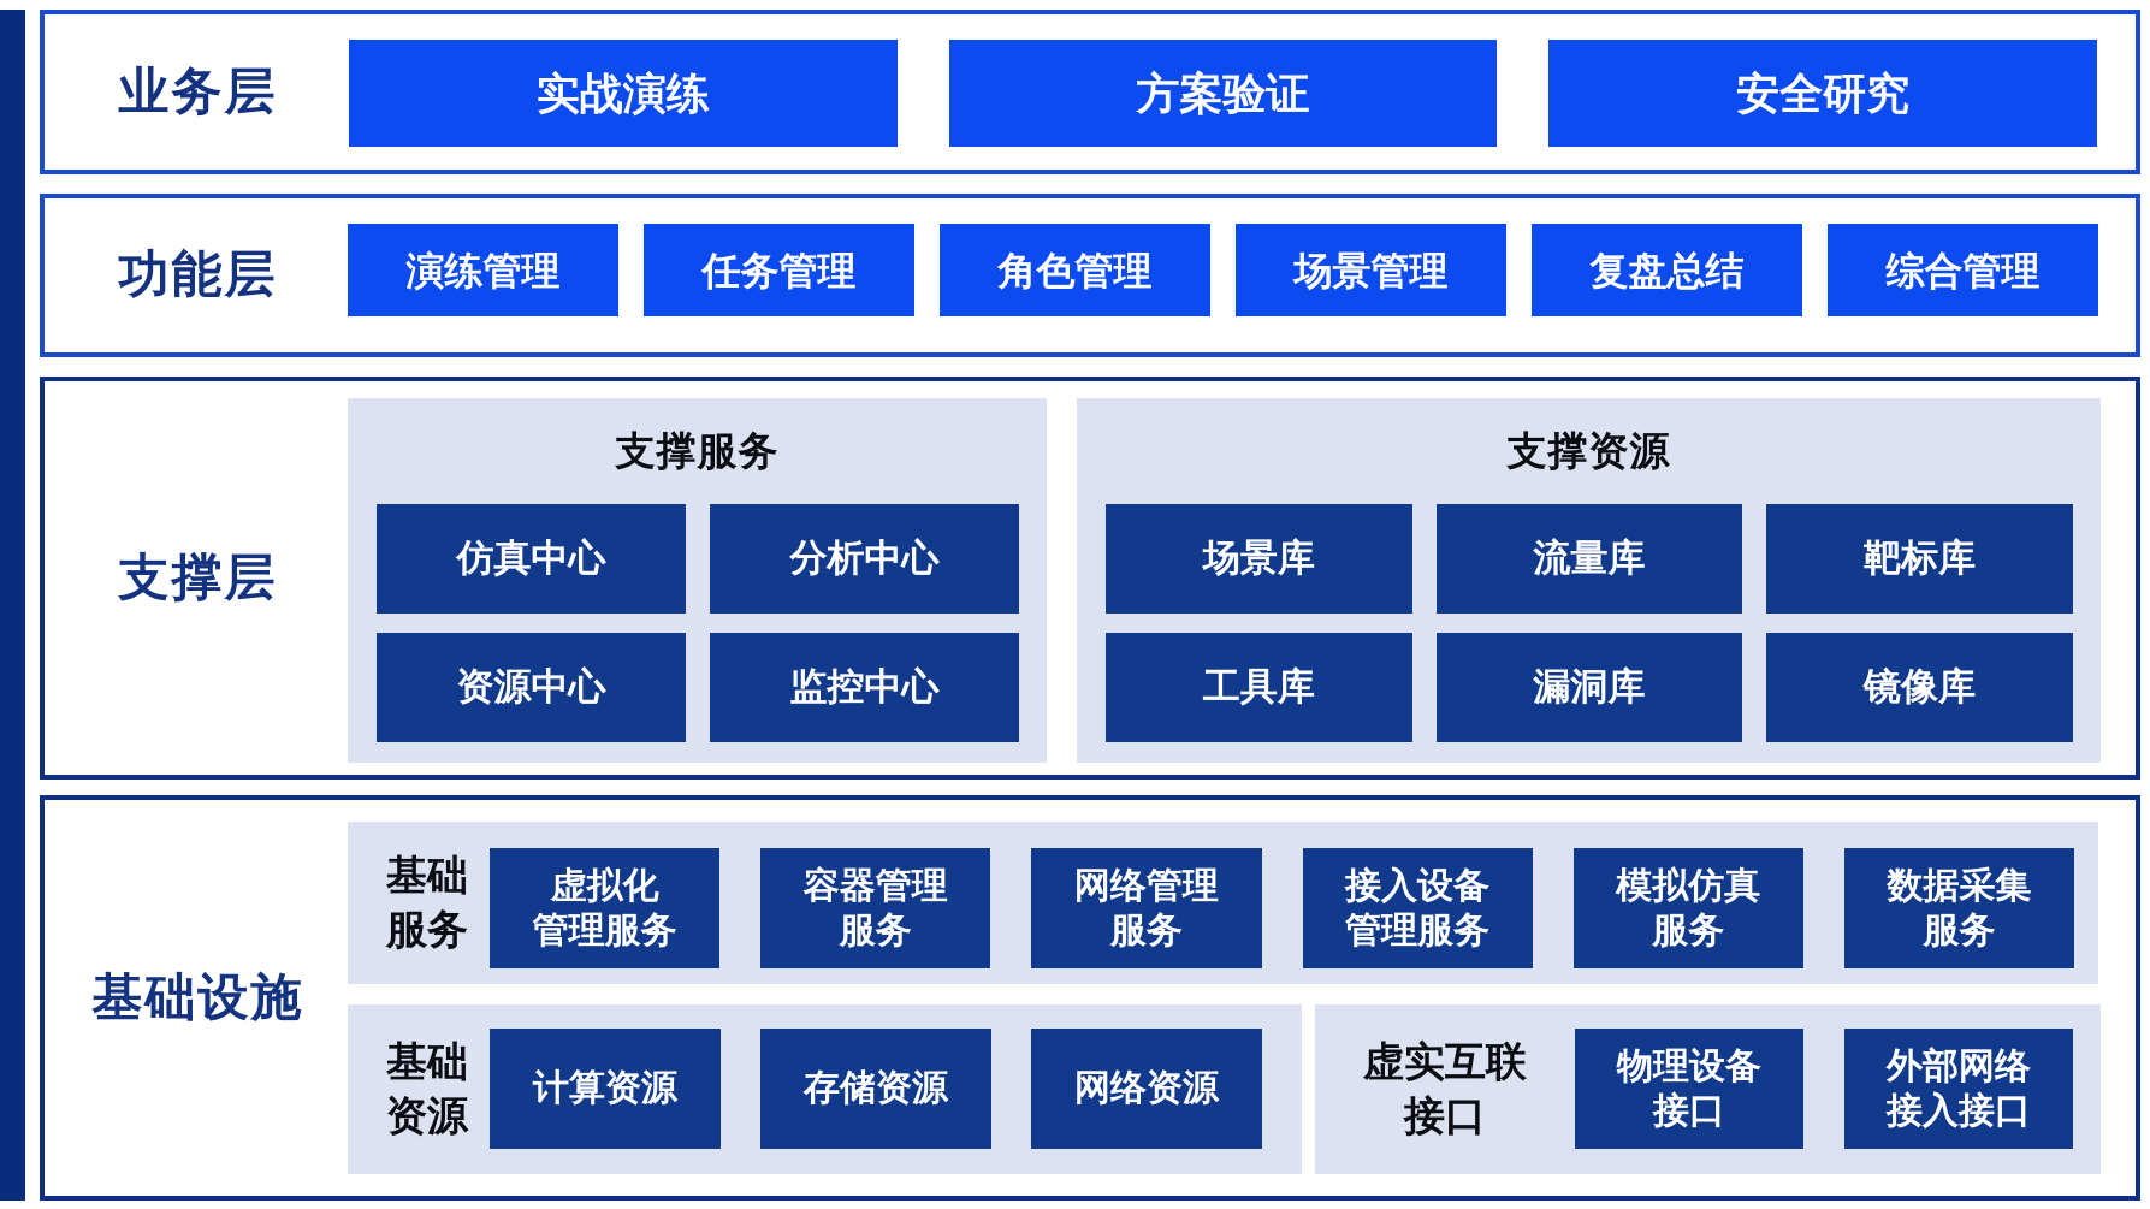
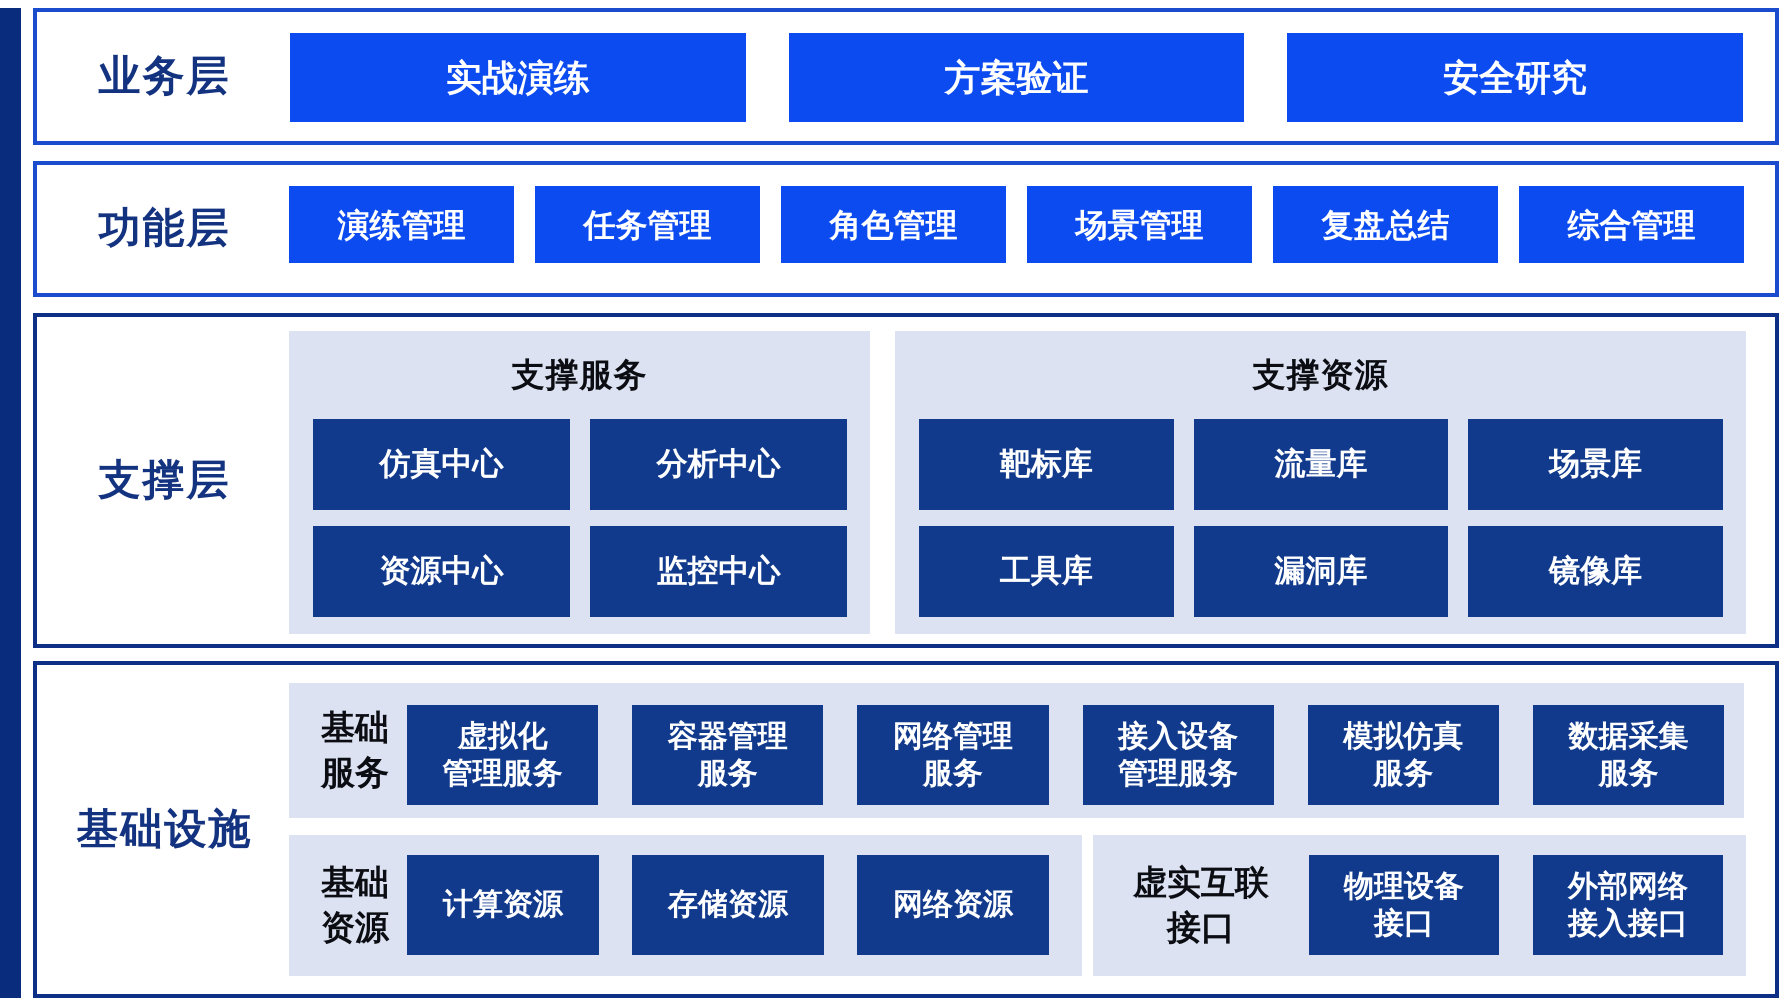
  业务层
  实战演练
  方案验证
  安全研究
  功能层
  演练管理
  任务管理
  角色管理
  场景管理
  复盘总结
  综合管理
  支撑层
  支撑服务
  仿真中心
  分析中心
  资源中心
  监控中心
  支撑资源
- 场景库
+ 靶标库
  流量库
- 靶标库
+ 场景库
  工具库
  漏洞库
  镜像库
  基础设施
  基础
  服务
  虚拟化
  管理服务
  容器管理
  服务
  网络管理
  服务
  接入设备
  管理服务
  模拟仿真
  服务
  数据采集
  服务
  基础
  资源
  计算资源
  存储资源
  网络资源
  虚实互联
  接口
  物理设备
  接口
  外部网络
  接入接口
